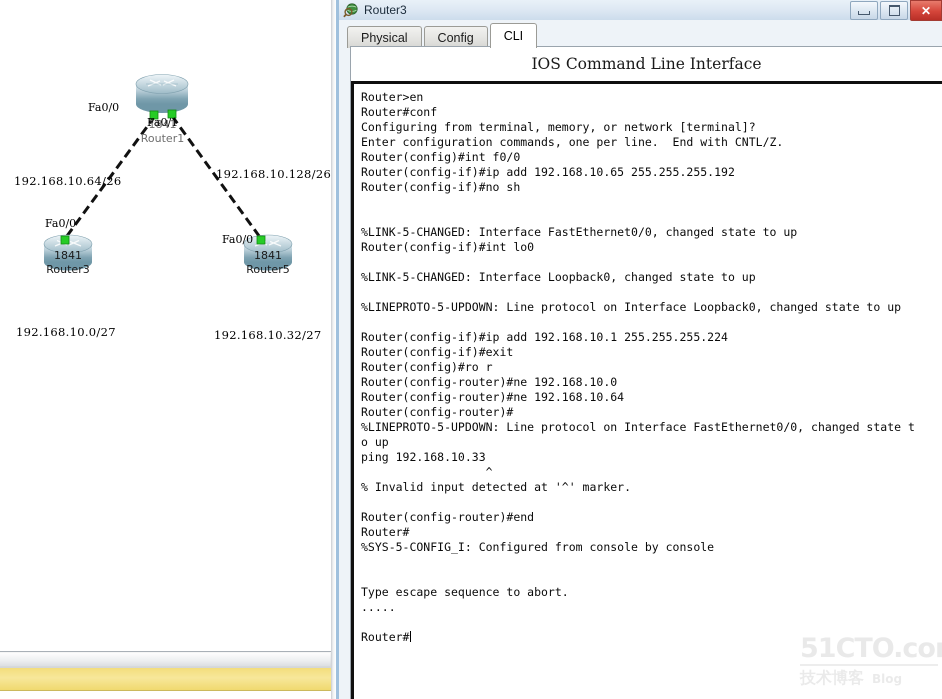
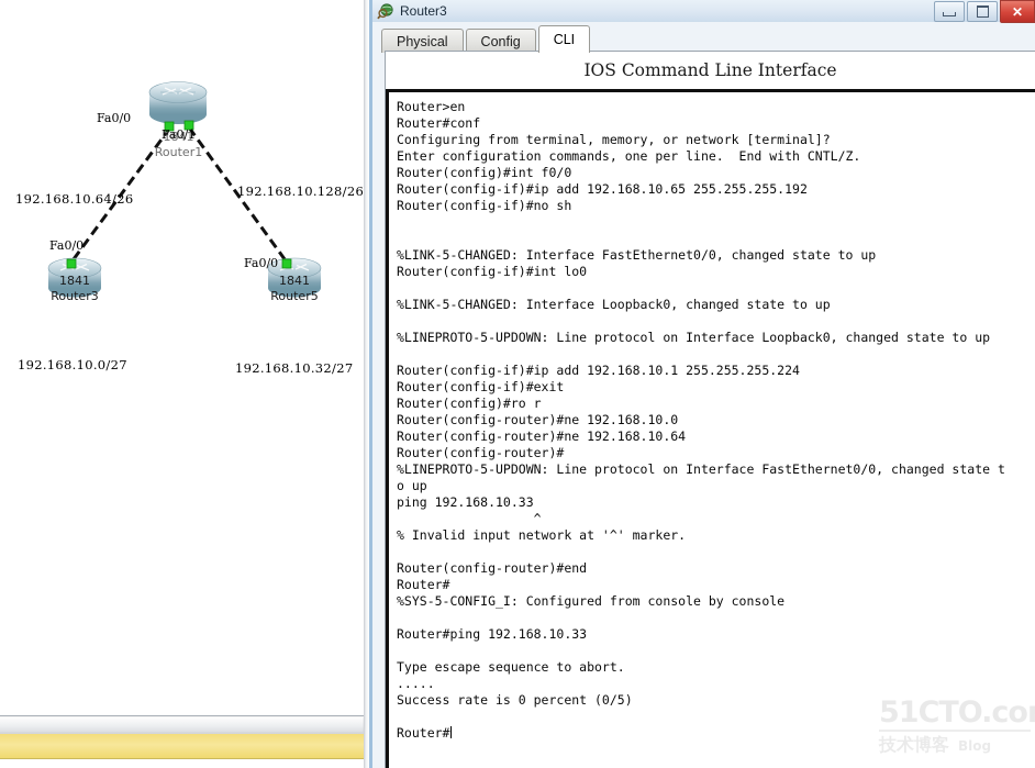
  1841
  Router1
  Fa0/0
  Fa0/1
  Fa0/0
  Fa0/0
  1841
  Router3
  1841
  Router5
  192.168.10.64/26
  192.168.10.128/26
  192.168.10.0/27
  192.168.10.32/27
  Router3
  ✕
  Physical
  Config
  CLI
  IOS Command Line Interface
  Router>en
  Router#conf
  Configuring from terminal, memory, or network [terminal]?
  Enter configuration commands, one per line. End with CNTL/Z.
  Router(config)#int f0/0
  Router(config-if)#ip add 192.168.10.65 255.255.255.192
  Router(config-if)#no sh
  %LINK-5-CHANGED: Interface FastEthernet0/0, changed state to up
  Router(config-if)#int lo0
  %LINK-5-CHANGED: Interface Loopback0, changed state to up
  %LINEPROTO-5-UPDOWN: Line protocol on Interface Loopback0, changed state to up
  Router(config-if)#ip add 192.168.10.1 255.255.255.224
  Router(config-if)#exit
  Router(config)#ro r
  Router(config-router)#ne 192.168.10.0
  Router(config-router)#ne 192.168.10.64
  Router(config-router)#
  %LINEPROTO-5-UPDOWN: Line protocol on Interface FastEthernet0/0, changed state t
  o up
  ping 192.168.10.33
  ^
- % Invalid input detected at '^' marker.
+ % Invalid input network at '^' marker.
  Router(config-router)#end
  Router#
  %SYS-5-CONFIG_I: Configured from console by console
+ Router#ping 192.168.10.33
  Type escape sequence to abort.
  .....
+ Success rate is 0 percent (0/5)
  Router#
